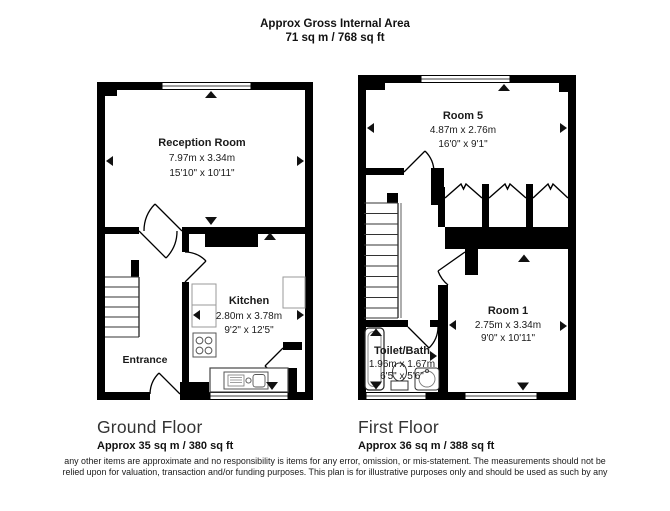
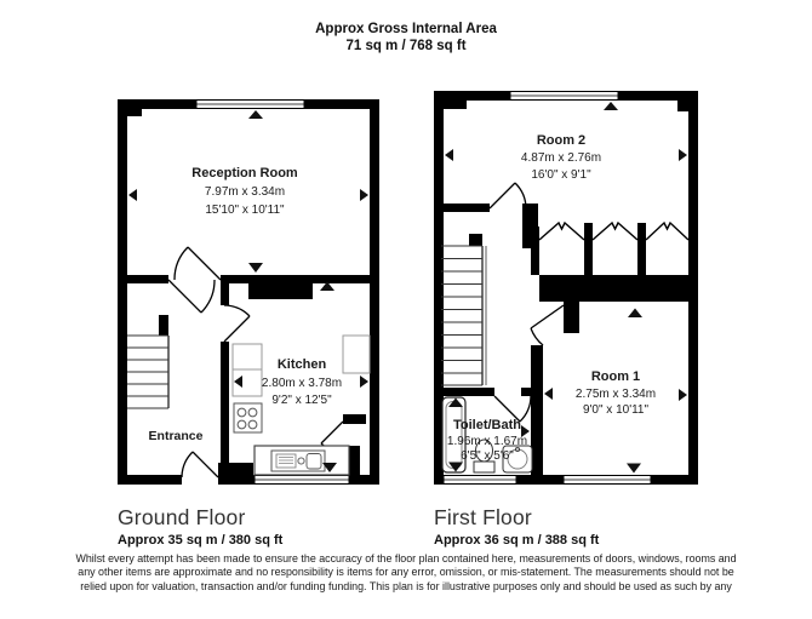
  Approx Gross Internal Area
  71 sq m / 768 sq ft
  Reception Room
  7.97m x 3.34m
  15'10" x 10'11"
  Kitchen
  2.80m x 3.78m
  9'2" x 12'5"
  Entrance
- Room 5
+ Room 2
  4.87m x 2.76m
  16'0" x 9'1"
  Room 1
  2.75m x 3.34m
  9'0" x 10'11"
  Toilet/Bath
  1.96m x 1.67m
  6'5" x 5'6"
  Ground Floor
  Approx 35 sq m / 380 sq ft
  First Floor
  Approx 36 sq m / 388 sq ft
+ Whilst every attempt has been made to ensure the accuracy of the floor plan contained here, measurements of doors, windows, rooms and
  any other items are approximate and no responsibility is items for any error, omission, or mis-statement. The measurements should not be
- relied upon for valuation, transaction and/or funding purposes. This plan is for illustrative purposes only and should be used as such by any
+ relied upon for valuation, transaction and/or funding funding. This plan is for illustrative purposes only and should be used as such by any
